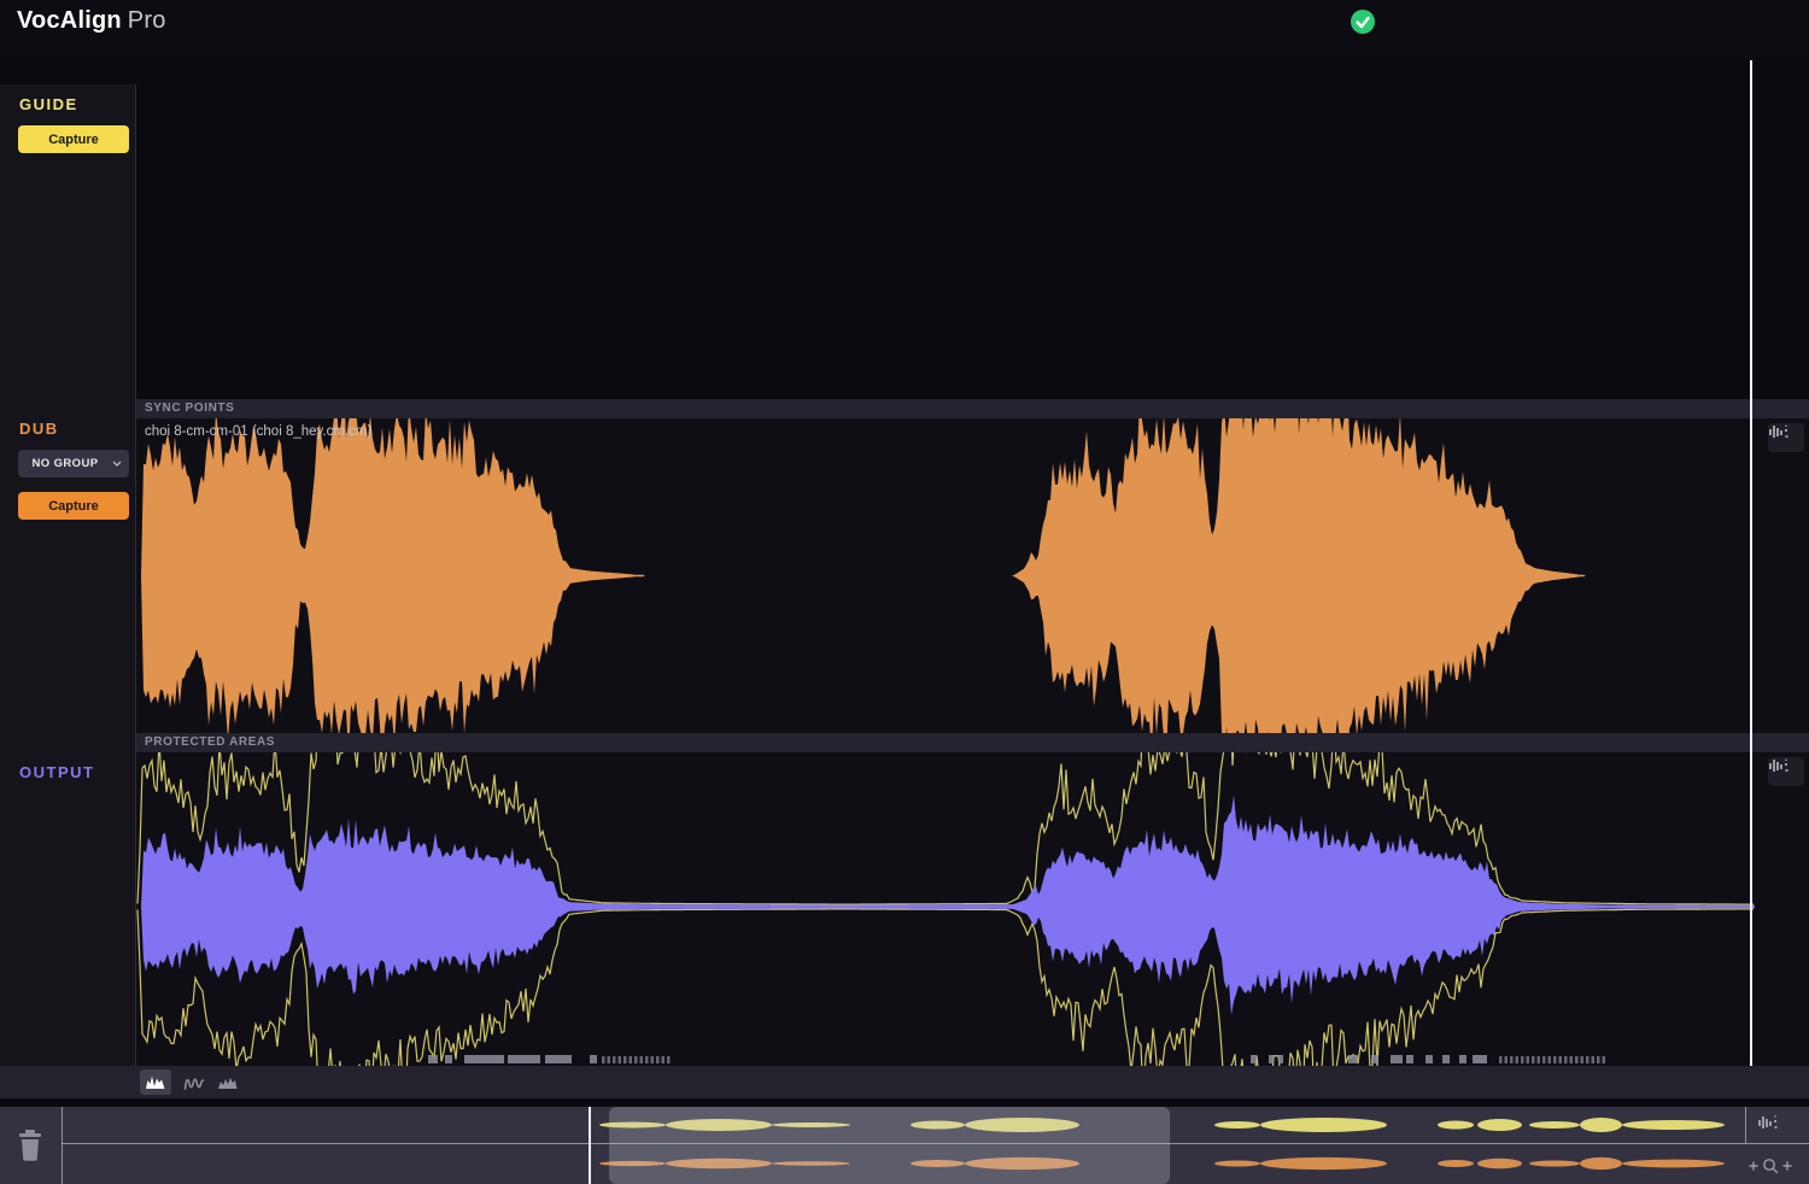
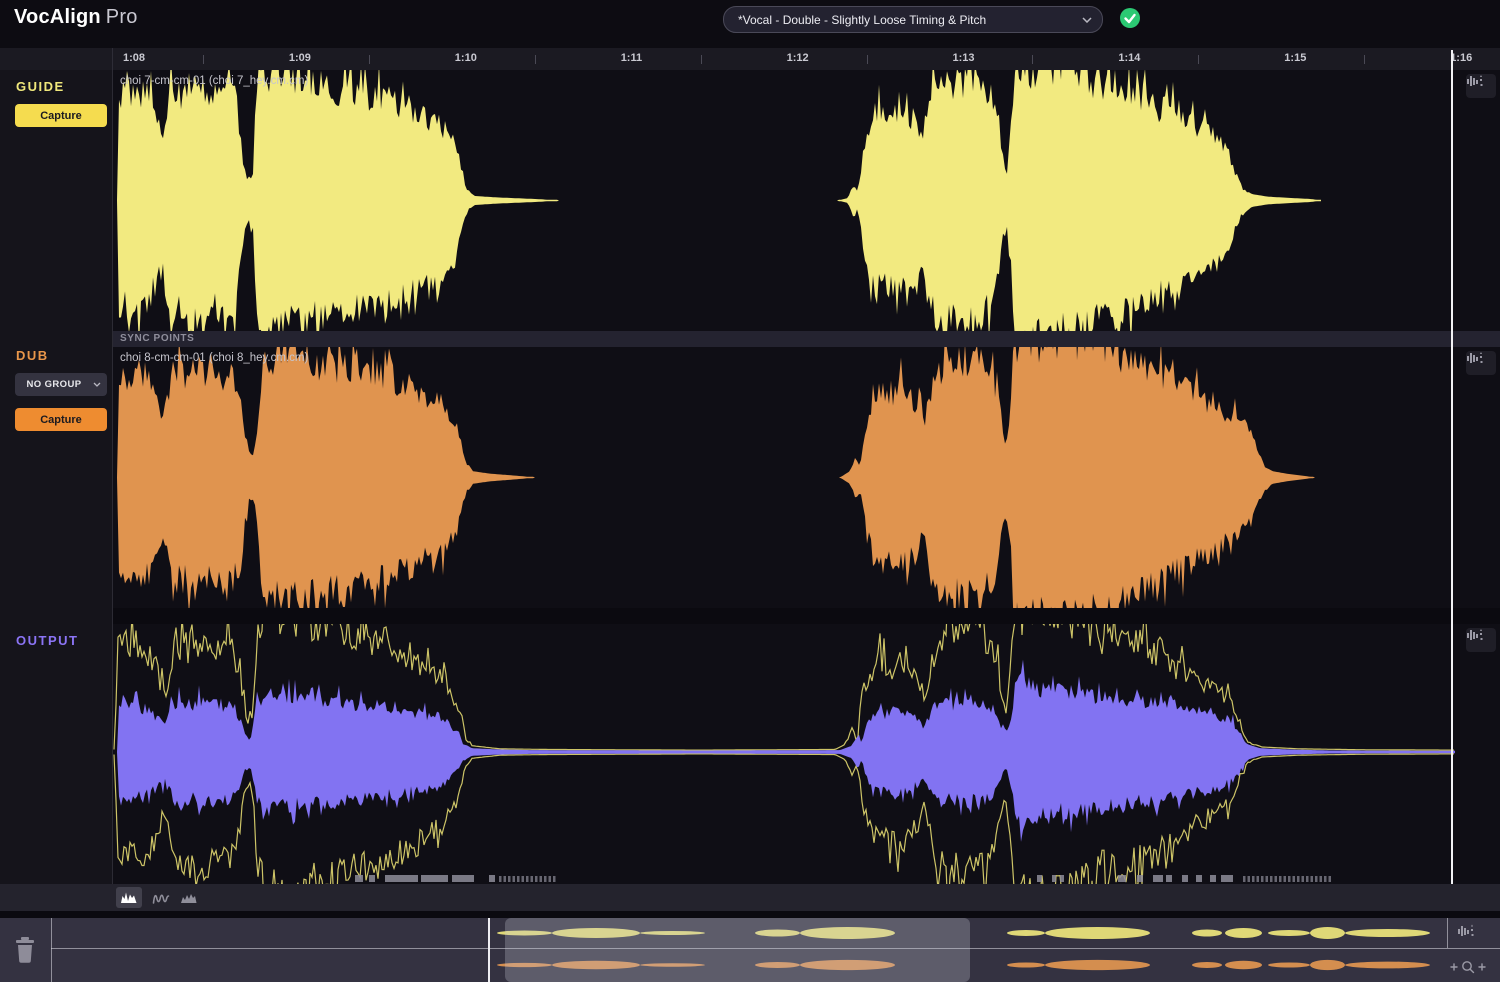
  VocAlign Pro
+ *Vocal - Double - Slightly Loose Timing & Pitch
+ 1:08
+ 1:09
+ 1:10
+ 1:11
+ 1:12
+ 1:13
+ 1:14
+ 1:15
+ 1:16
+ choi 7-cm-cm-01 (choi 7_hey.cm.cm)
  SYNC POINTS
  choi 8-cm-cm-01 (choi 8_hey.cm.cm)
- PROTECTED AREAS
  GUIDE
  Capture
  DUB
  NO GROUP
  Capture
  OUTPUT
